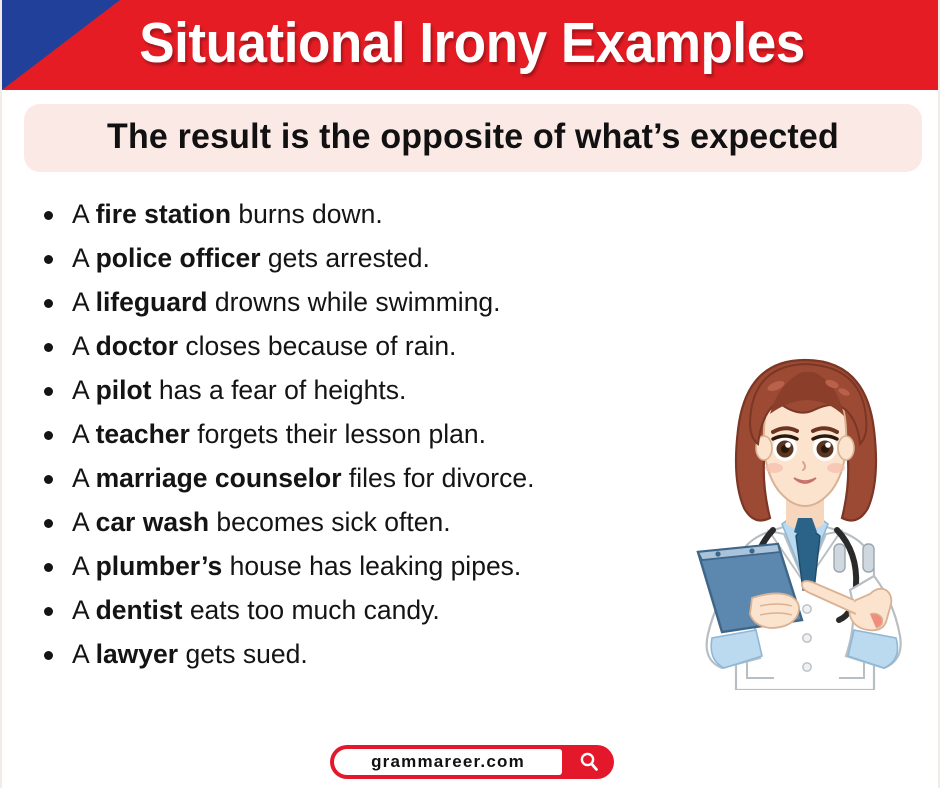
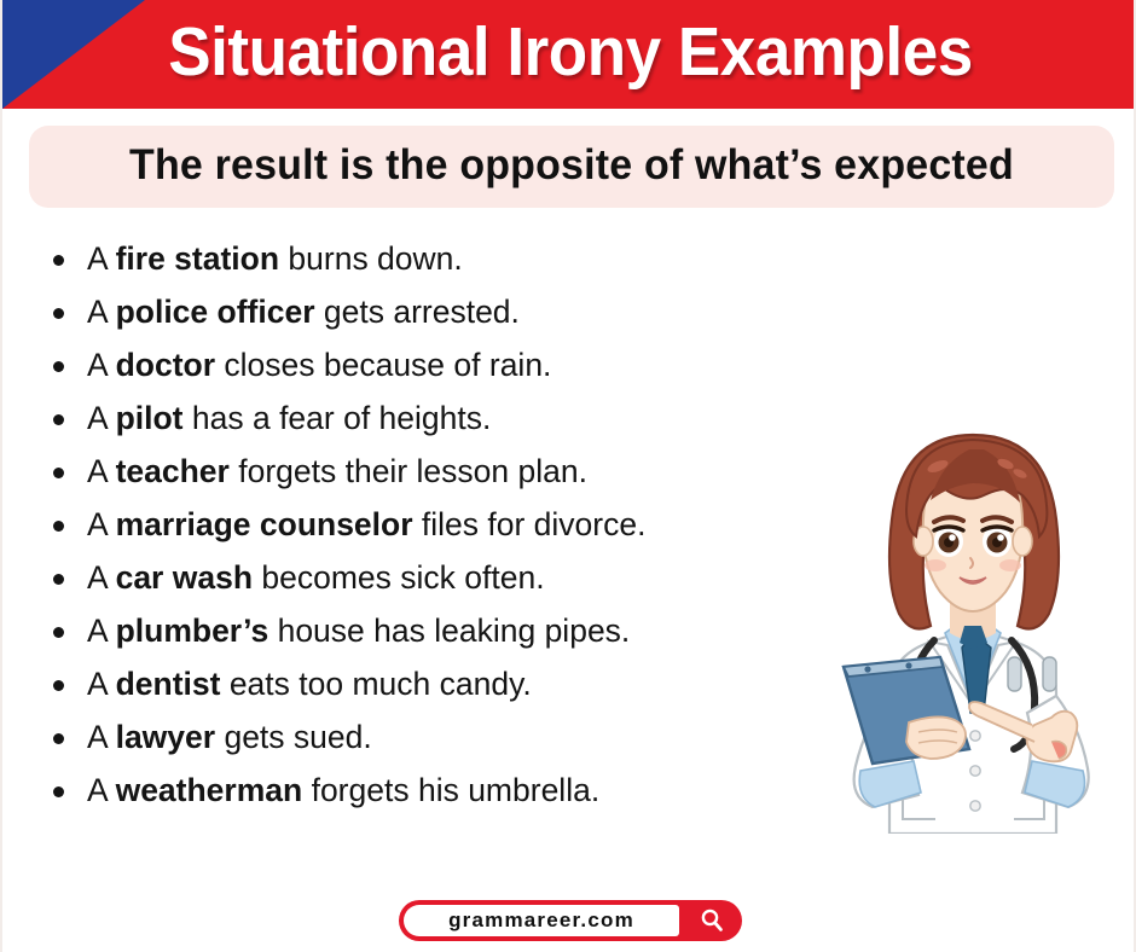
  Situational Irony Examples
  The result is the opposite of what’s expected
  A fire station burns down.
  A police officer gets arrested.
- A lifeguard drowns while swimming.
  A doctor closes because of rain.
  A pilot has a fear of heights.
  A teacher forgets their lesson plan.
  A marriage counselor files for divorce.
  A car wash becomes sick often.
  A plumber’s house has leaking pipes.
  A dentist eats too much candy.
  A lawyer gets sued.
+ A weatherman forgets his umbrella.
  grammareer.com
